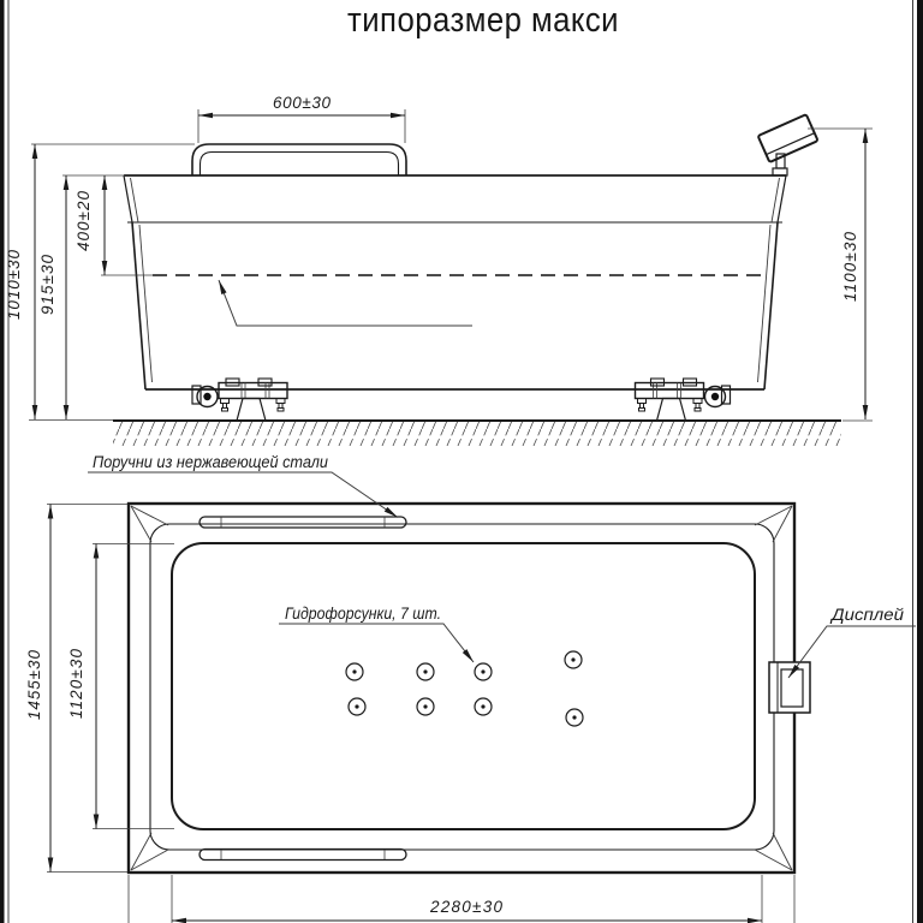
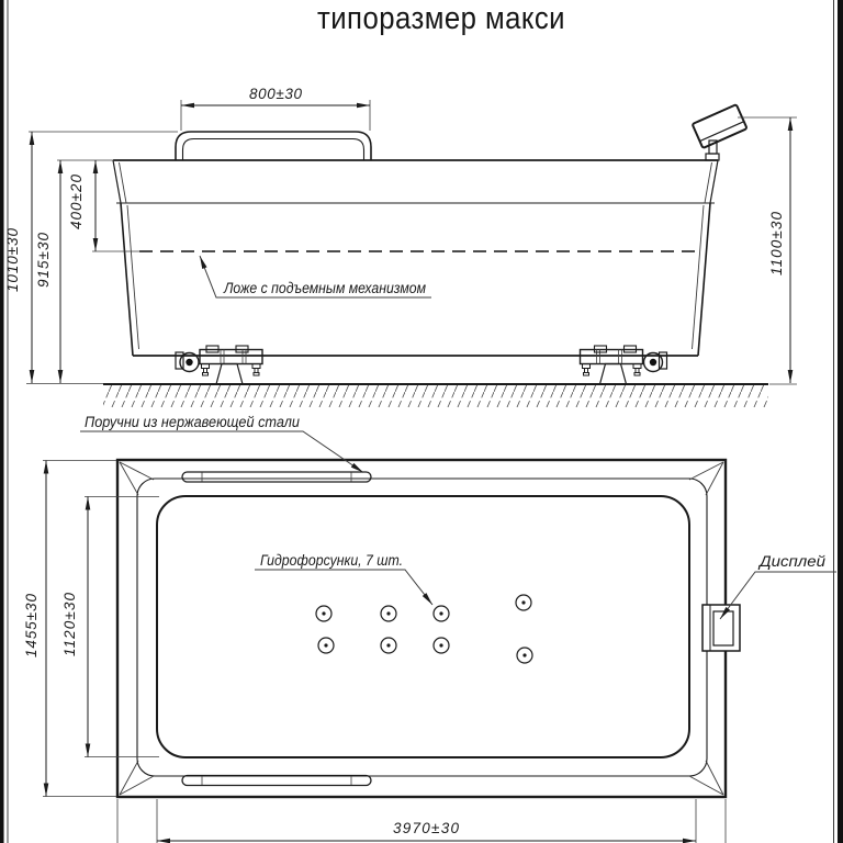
  типоразмер макси
- 600±30
+ 800±30
+ Ложе с подъемным механизмом
- 2280±30
+ 3970±30
  Поручни из нержавеющей стали
  Гидрофорсунки, 7 шт.
  Дисплей
